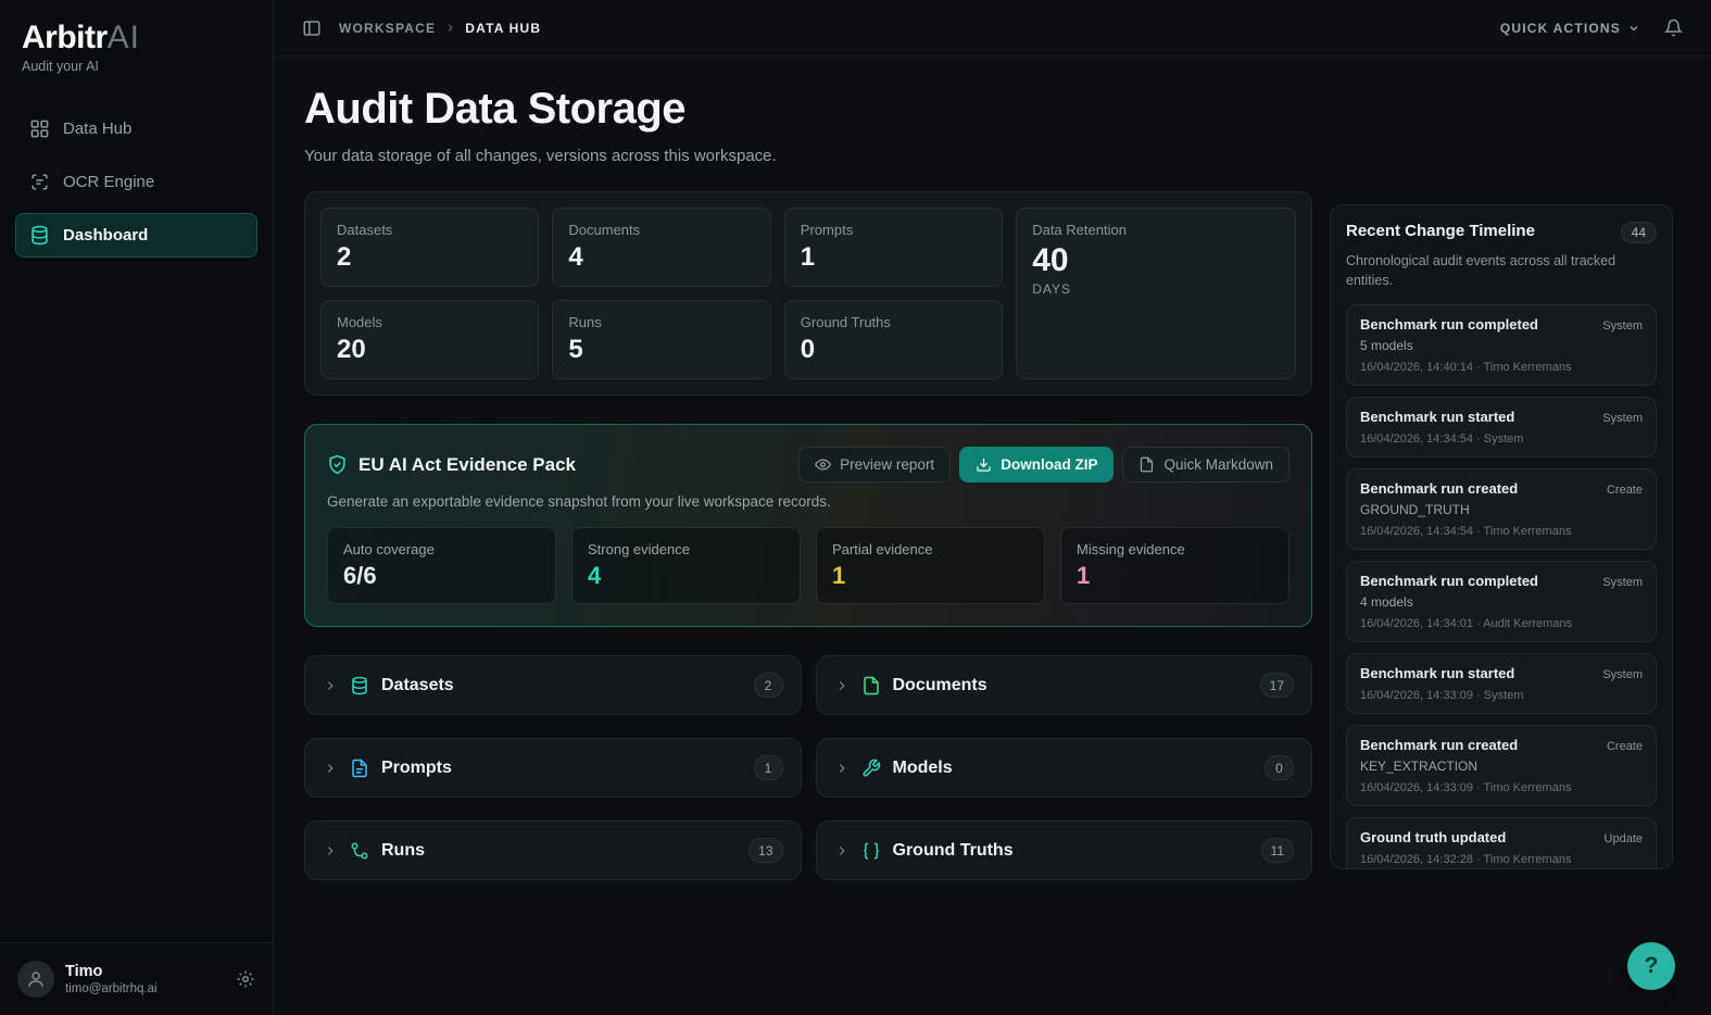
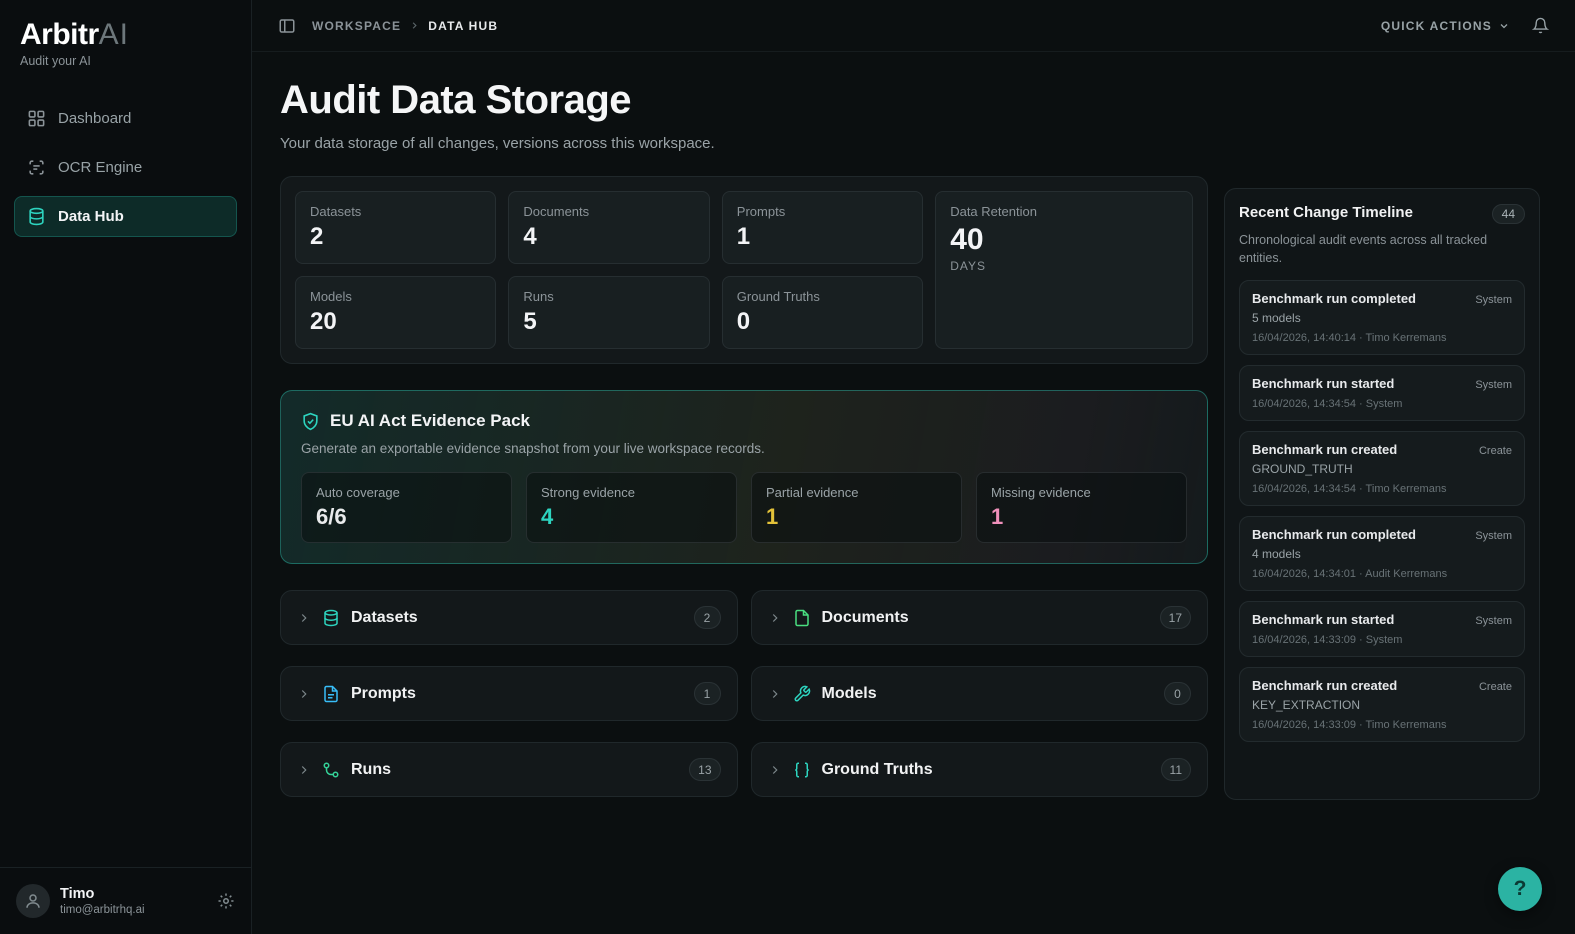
  Arbitr
  AI
  Audit your AI
- Data Hub
+ Dashboard
  OCR Engine
- Dashboard
+ Data Hub
  Timo
  timo@arbitrhq.ai
  WORKSPACE
  DATA HUB
  QUICK ACTIONS
  Audit Data Storage
  Your data storage of all changes, versions across this workspace.
  Datasets
  2
  Documents
  4
  Prompts
  1
  Data Retention
  40
  DAYS
  Models
  20
  Runs
  5
  Ground Truths
  0
  EU AI Act Evidence Pack
- Preview report
- Download ZIP
- Quick Markdown
  Generate an exportable evidence snapshot from your live workspace records.
  Auto coverage
  6/6
  Strong evidence
  4
  Partial evidence
  1
  Missing evidence
  1
  Datasets
  2
  Documents
  17
  Prompts
  1
  Models
  0
  Runs
  13
  Ground Truths
  11
  Recent Change Timeline
  44
  Chronological audit events across all tracked entities.
  Benchmark run completed
  System
  5 models
  16/04/2026, 14:40:14 · Timo Kerremans
  Benchmark run started
  System
  16/04/2026, 14:34:54 · System
  Benchmark run created
  Create
  GROUND_TRUTH
  16/04/2026, 14:34:54 · Timo Kerremans
  Benchmark run completed
  System
  4 models
  16/04/2026, 14:34:01 · Audit Kerremans
  Benchmark run started
  System
  16/04/2026, 14:33:09 · System
  Benchmark run created
  Create
  KEY_EXTRACTION
  16/04/2026, 14:33:09 · Timo Kerremans
- Ground truth updated
- Update
- 16/04/2026, 14:32:28 · Timo Kerremans
  ?
